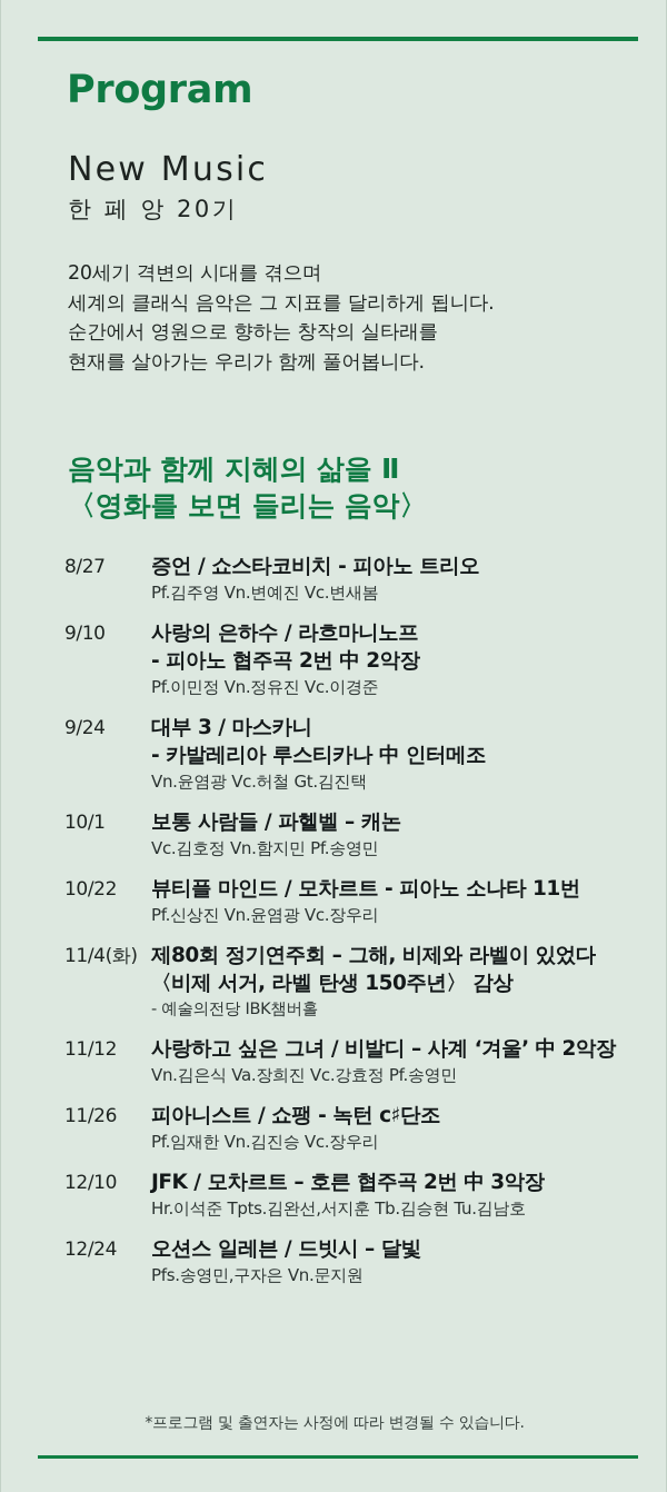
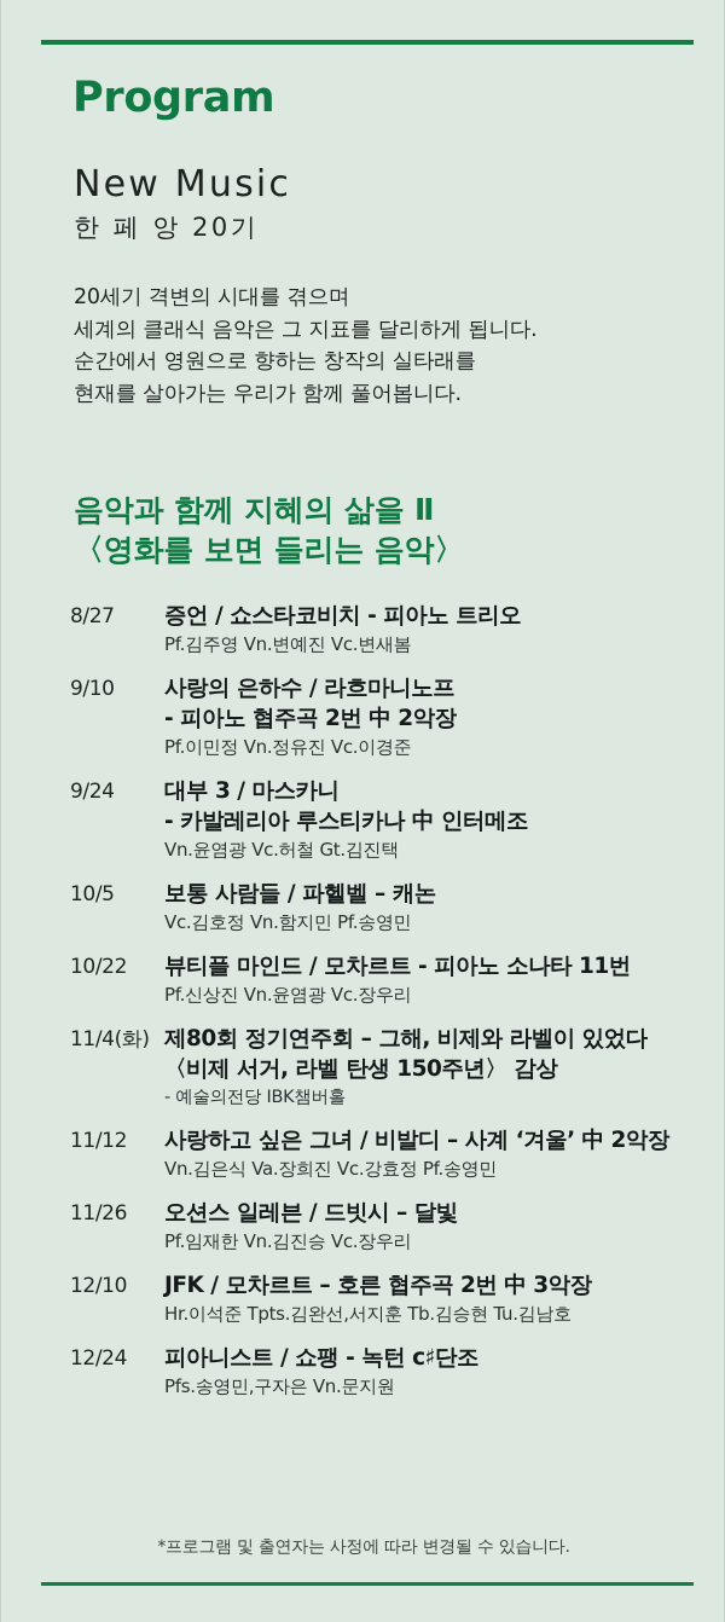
  Program
  New Music
  한 페 앙 20기
  20세기 격변의 시대를 겪으며
  세계의 클래식 음악은 그 지표를 달리하게 됩니다.
  순간에서 영원으로 향하는 창작의 실타래를
  현재를 살아가는 우리가 함께 풀어봅니다.
  음악과 함께 지혜의 삶을 Ⅱ
  〈영화를 보면 들리는 음악〉
  8/27
  증언 / 쇼스타코비치 - 피아노 트리오
  Pf.김주영 Vn.변예진 Vc.변새봄
  9/10
  사랑의 은하수 / 라흐마니노프
  - 피아노 협주곡 2번 中 2악장
  Pf.이민정 Vn.정유진 Vc.이경준
  9/24
  대부 3 / 마스카니
  - 카발레리아 루스티카나 中 인터메조
  Vn.윤염광 Vc.허철 Gt.김진택
- 10/1
+ 10/5
  보통 사람들 / 파헬벨 – 캐논
  Vc.김호정 Vn.함지민 Pf.송영민
  10/22
  뷰티플 마인드 / 모차르트 - 피아노 소나타 11번
  Pf.신상진 Vn.윤염광 Vc.장우리
  11/4(화)
  제80회 정기연주회 – 그해, 비제와 라벨이 있었다
  〈비제 서거, 라벨 탄생 150주년〉 감상
  - 예술의전당 IBK챔버홀
  11/12
  사랑하고 싶은 그녀 / 비발디 – 사계 ‘겨울’ 中 2악장
  Vn.김은식 Va.장희진 Vc.강효정 Pf.송영민
  11/26
- 피아니스트 / 쇼팽 - 녹턴 c♯단조
+ 오션스 일레븐 / 드빗시 – 달빛
  Pf.임재한 Vn.김진승 Vc.장우리
  12/10
  JFK / 모차르트 – 호른 협주곡 2번 中 3악장
  Hr.이석준 Tpts.김완선,서지훈 Tb.김승현 Tu.김남호
  12/24
- 오션스 일레븐 / 드빗시 – 달빛
+ 피아니스트 / 쇼팽 - 녹턴 c♯단조
  Pfs.송영민,구자은 Vn.문지원
  *프로그램 및 출연자는 사정에 따라 변경될 수 있습니다.
